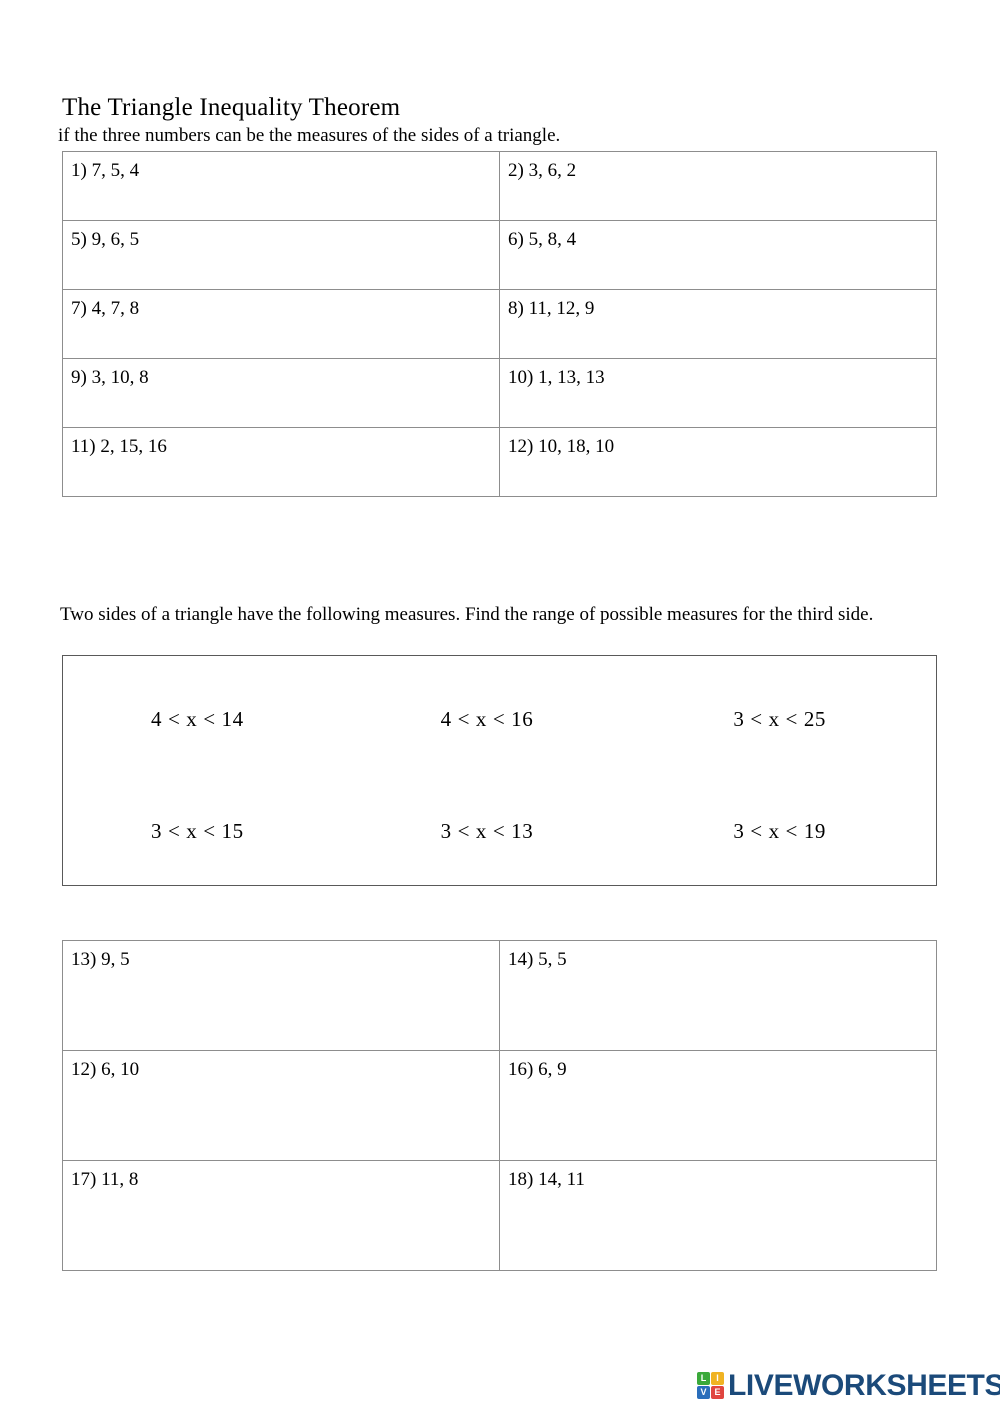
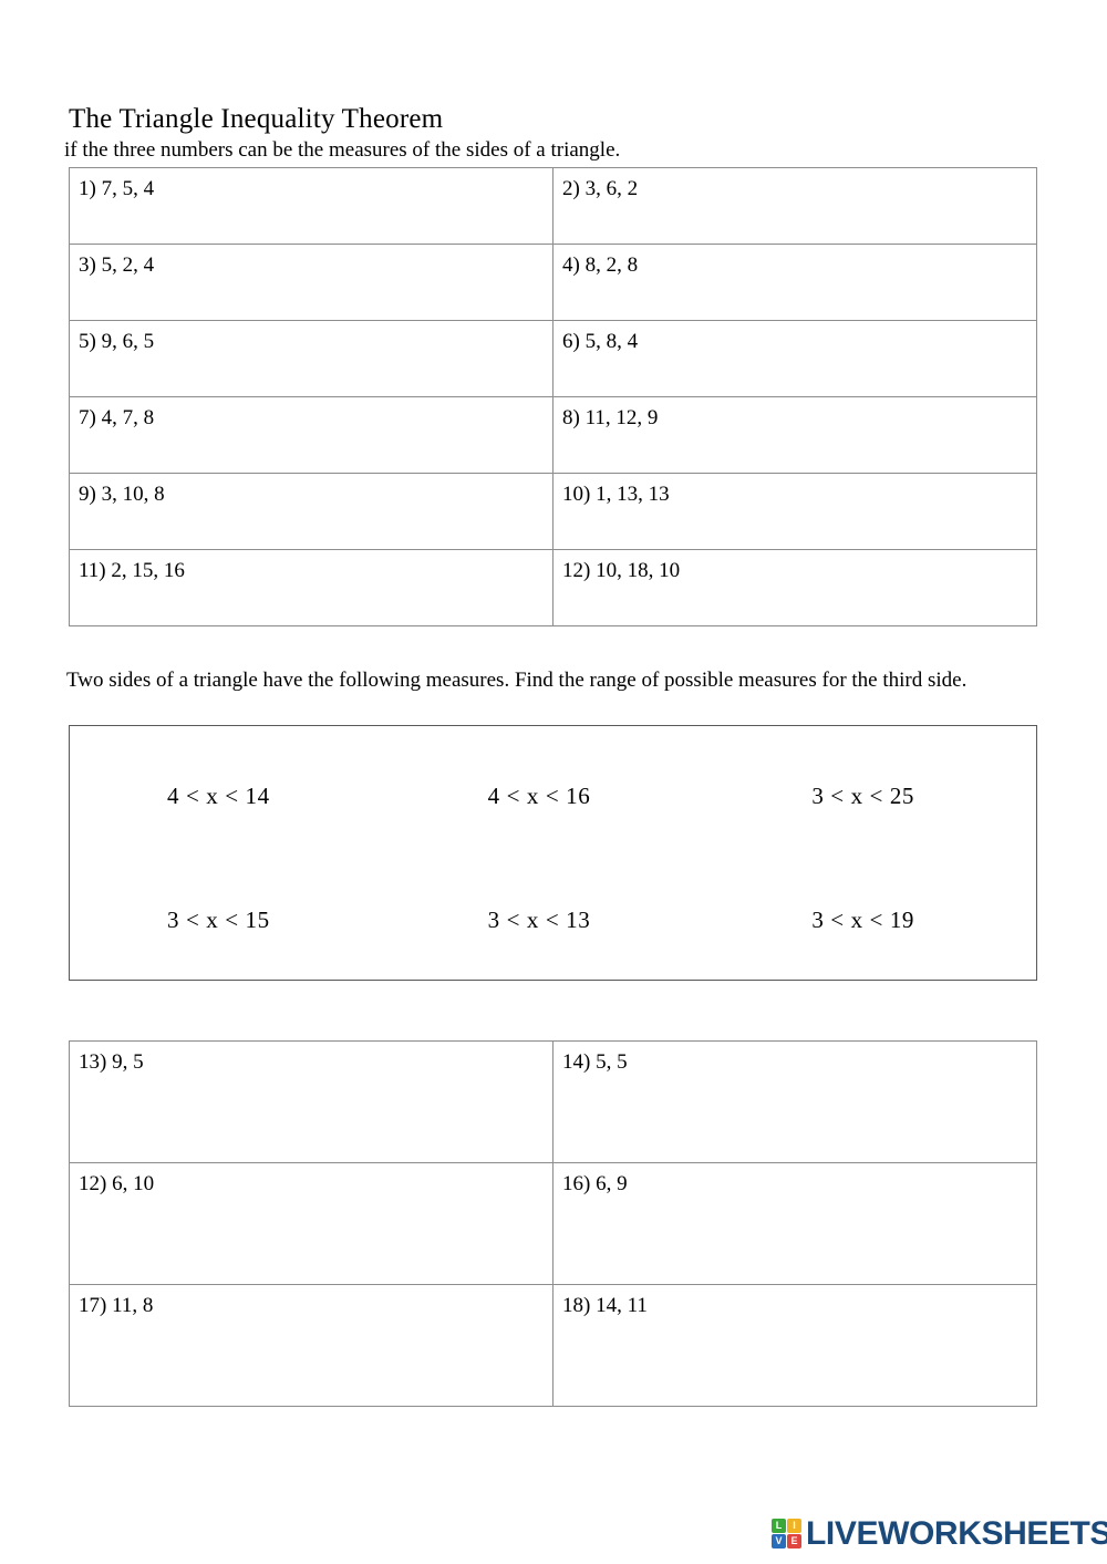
  The Triangle Inequality Theorem
  if the three numbers can be the measures of the sides of a triangle.
  1) 7, 5, 4	2) 3, 6, 2
+ 3) 5, 2, 4	4) 8, 2, 8
  5) 9, 6, 5	6) 5, 8, 4
  7) 4, 7, 8	8) 11, 12, 9
  9) 3, 10, 8	10) 1, 13, 13
  11) 2, 15, 16	12) 10, 18, 10
  Two sides of a triangle have the following measures. Find the range of possible measures for the third side.
  4 < x < 14
  4 < x < 16
  3 < x < 25
  3 < x < 15
  3 < x < 13
  3 < x < 19
  13) 9, 5	14) 5, 5
  12) 6, 10	16) 6, 9
  17) 11, 8	18) 14, 11
  L
  I
  V
  E
  LIVEWORKSHEETS
